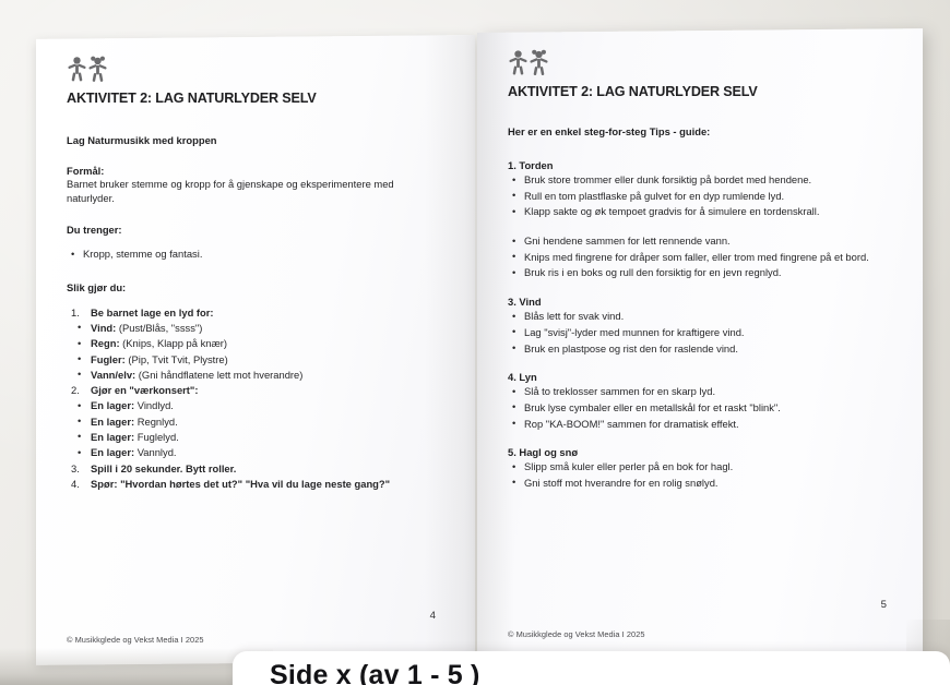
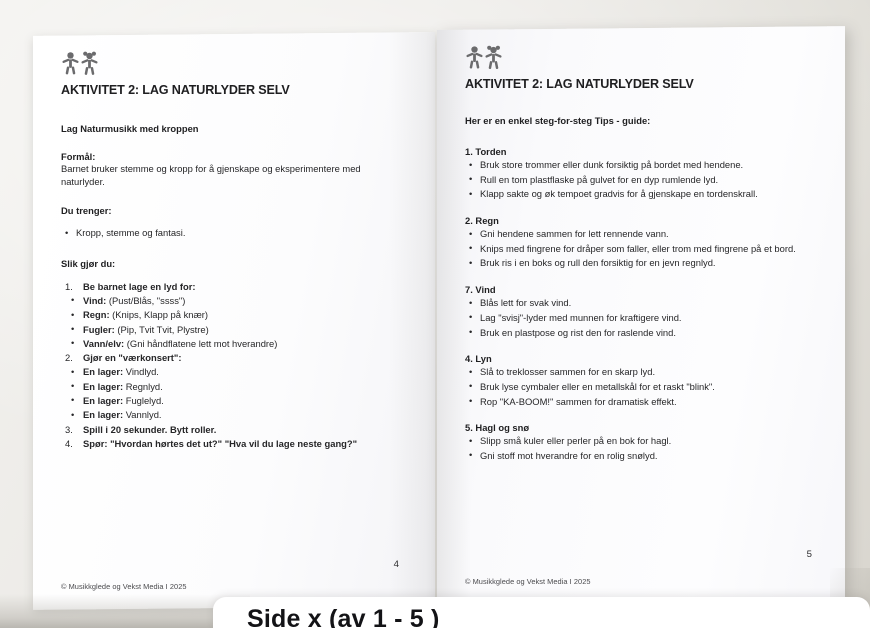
  AKTIVITET 2: LAG NATURLYDER SELV
  Lag Naturmusikk med kroppen
  Formål:
  Barnet bruker stemme og kropp for å gjenskape og eksperimentere med naturlyder.
  Du trenger:
  Kropp, stemme og fantasi.
  Slik gjør du:
  1.
  Be barnet lage en lyd for:
  Vind: (Pust/Blås, "ssss")
  Regn: (Knips, Klapp på knær)
  Fugler: (Pip, Tvit Tvit, Plystre)
  Vann/elv: (Gni håndflatene lett mot hverandre)
  2.
  Gjør en "værkonsert":
  En lager: Vindlyd.
  En lager: Regnlyd.
  En lager: Fuglelyd.
  En lager: Vannlyd.
  3.
  Spill i 20 sekunder. Bytt roller.
  4.
  Spør: "Hvordan hørtes det ut?" "Hva vil du lage neste gang?"
  © Musikkglede og Vekst Media I 2025
  AKTIVITET 2: LAG NATURLYDER SELV
  Her er en enkel steg-for-steg Tips - guide:
  1. Torden
  Bruk store trommer eller dunk forsiktig på bordet med hendene.
  Rull en tom plastflaske på gulvet for en dyp rumlende lyd.
- Klapp sakte og øk tempoet gradvis for å simulere en tordenskrall.
+ Klapp sakte og øk tempoet gradvis for å gjenskape en tordenskrall.
+ 2. Regn
  Gni hendene sammen for lett rennende vann.
  Knips med fingrene for dråper som faller, eller trom med fingrene på et bord.
  Bruk ris i en boks og rull den forsiktig for en jevn regnlyd.
- 3. Vind
+ 7. Vind
  Blås lett for svak vind.
  Lag "svisj"-lyder med munnen for kraftigere vind.
  Bruk en plastpose og rist den for raslende vind.
  4. Lyn
  Slå to treklosser sammen for en skarp lyd.
  Bruk lyse cymbaler eller en metallskål for et raskt "blink".
  Rop "KA-BOOM!" sammen for dramatisk effekt.
  5. Hagl og snø
  Slipp små kuler eller perler på en bok for hagl.
  Gni stoff mot hverandre for en rolig snølyd.
  5
  © Musikkglede og Vekst Media I 2025
  Side x (av 1 - 5 )
